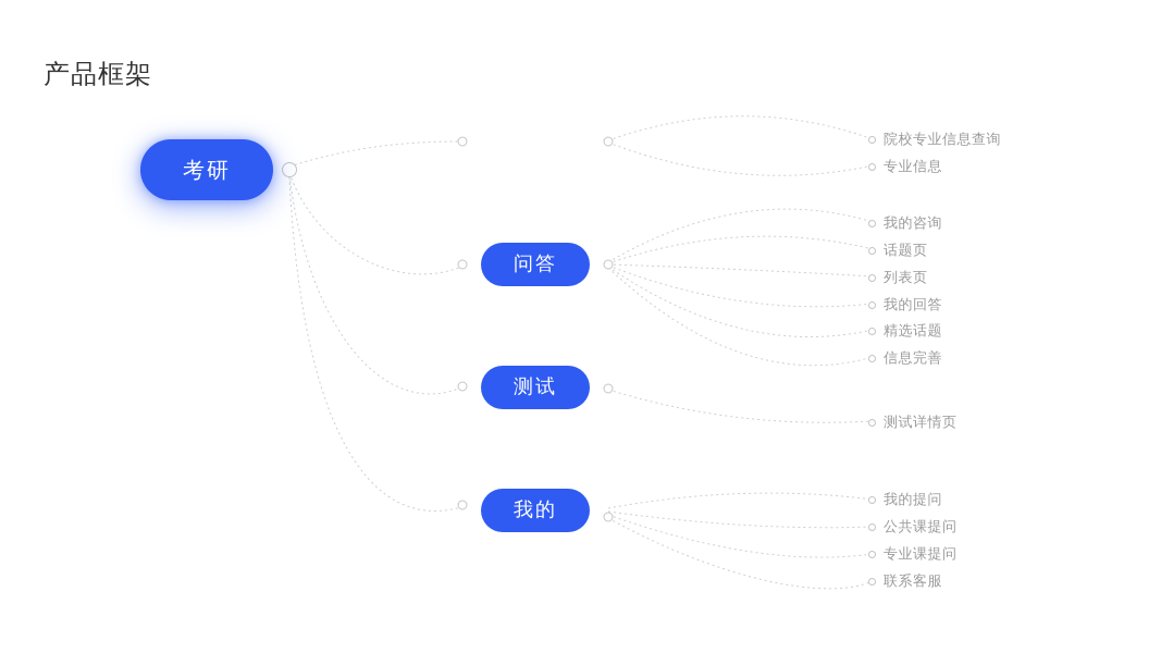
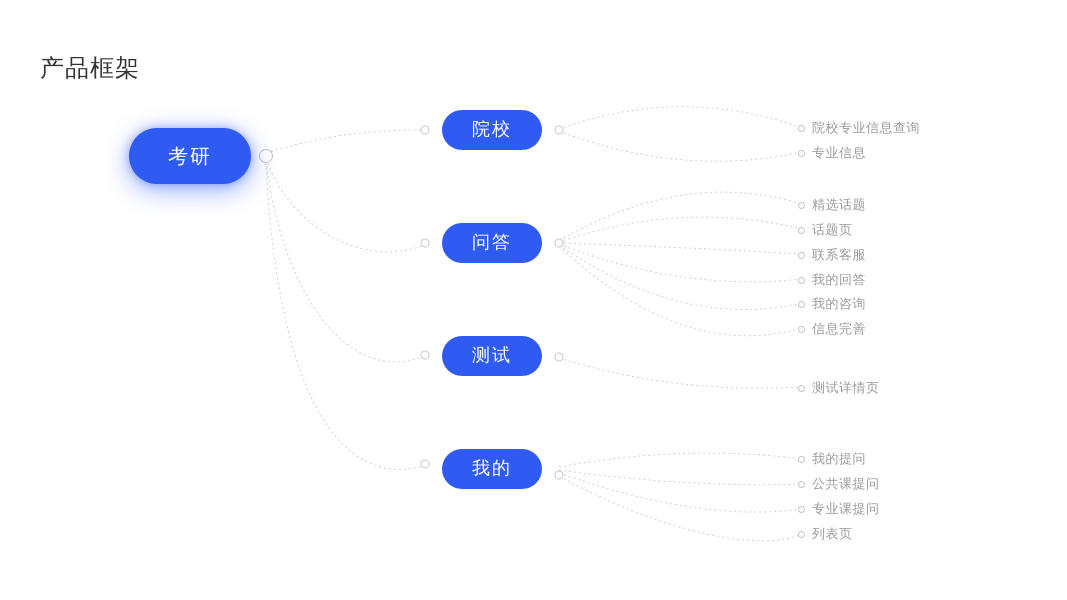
  产品框架
  考研
+ 院校
  问答
  测试
  我的
  院校专业信息查询
  专业信息
- 我的咨询
+ 精选话题
  话题页
- 列表页
+ 联系客服
  我的回答
- 精选话题
+ 我的咨询
  信息完善
  测试详情页
  我的提问
  公共课提问
  专业课提问
- 联系客服
+ 列表页
